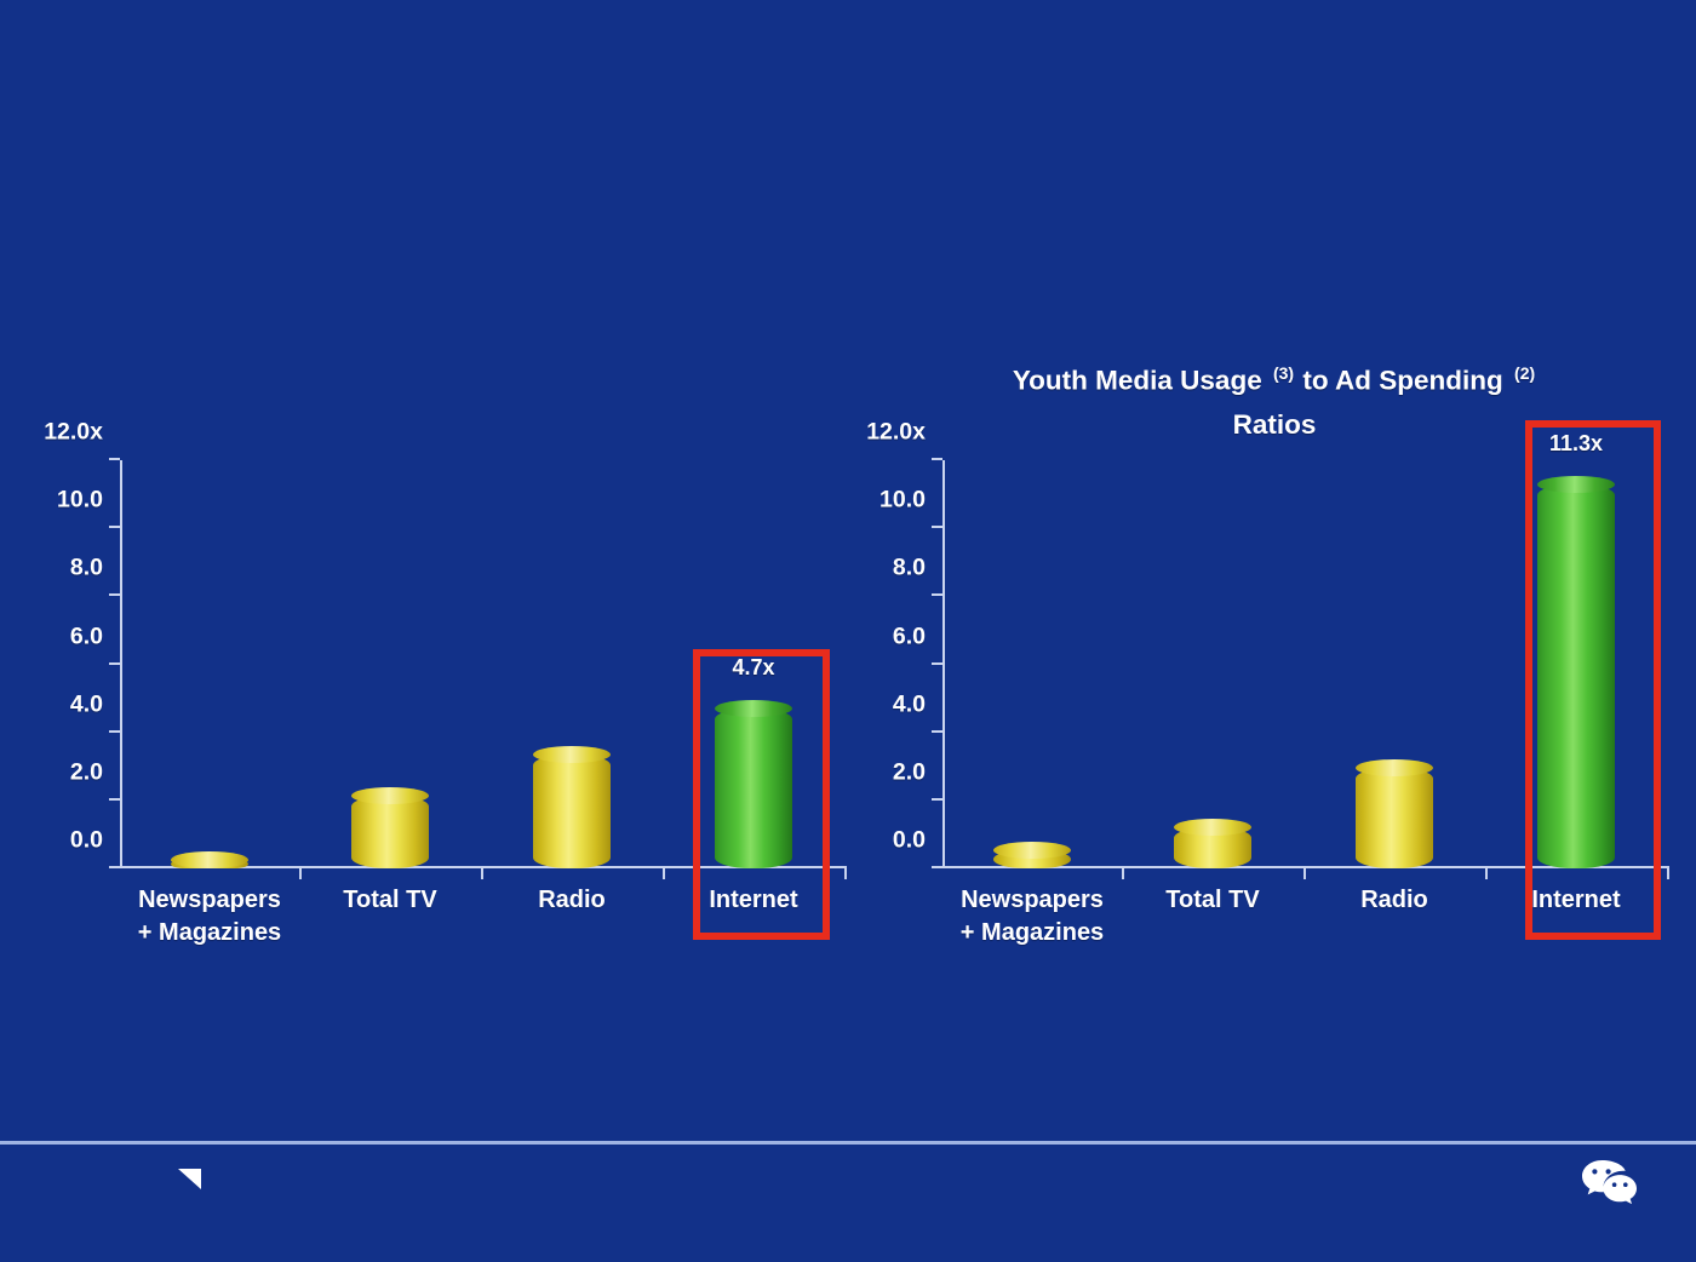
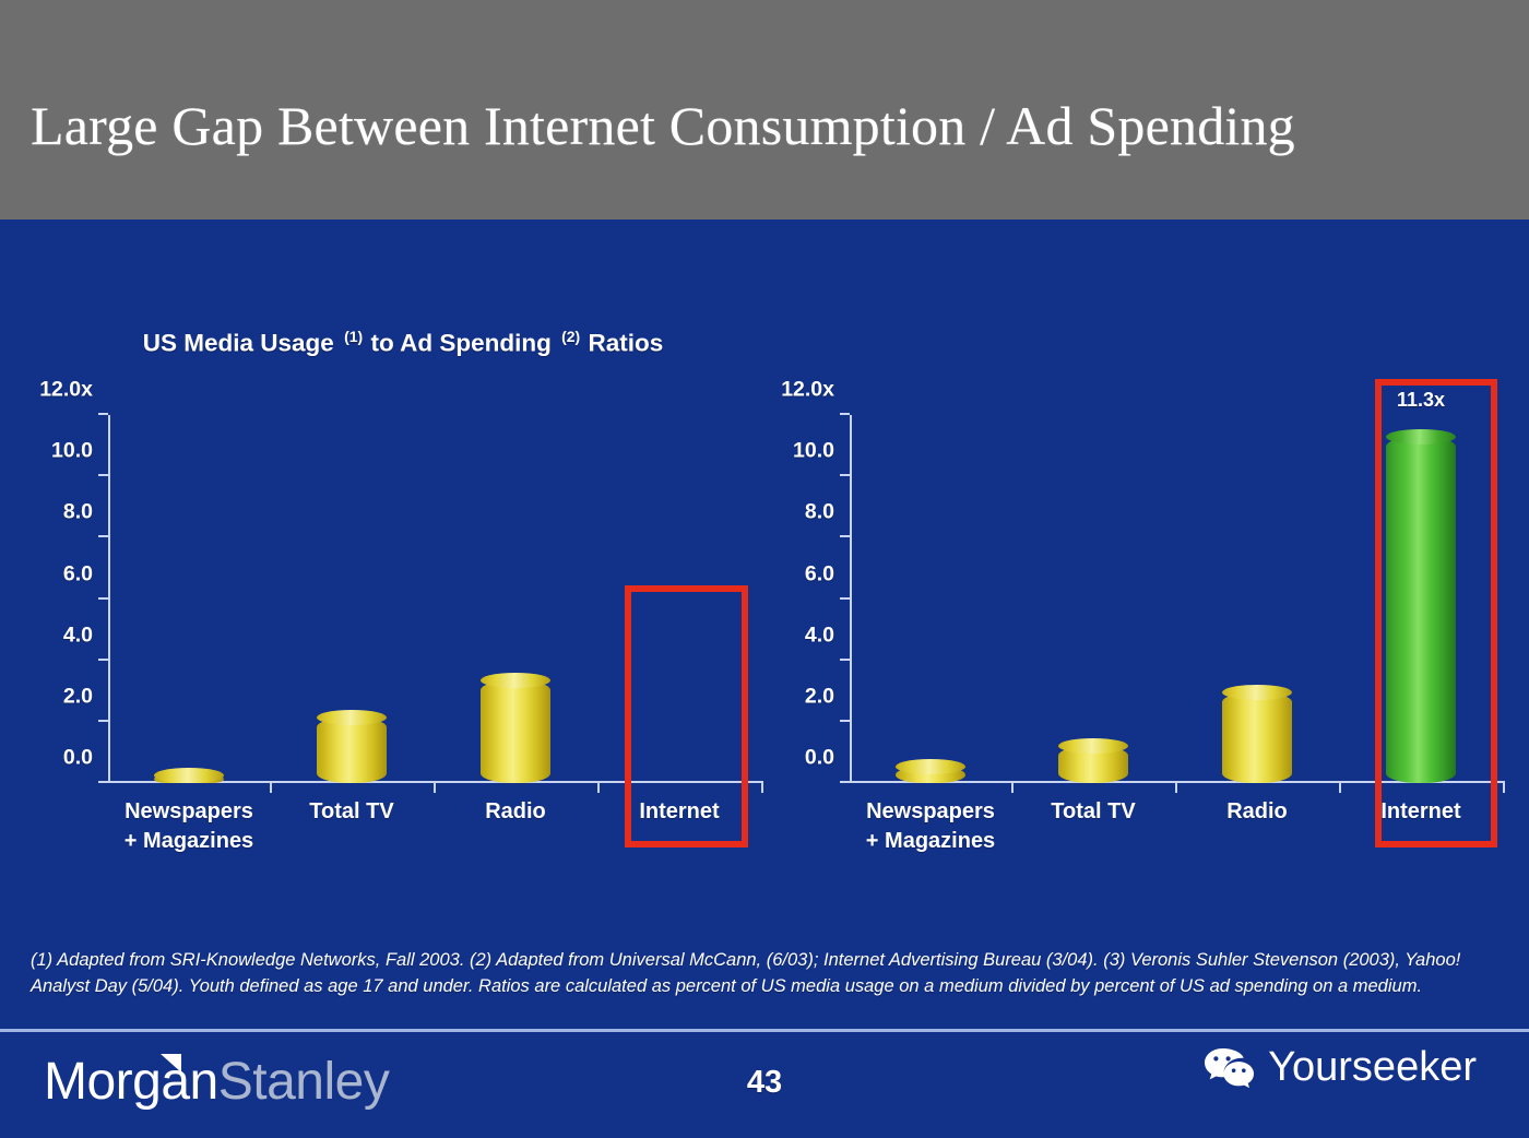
+ Large Gap Between Internet Consumption / Ad Spending
+ US Media Usage (1) to Ad Spending (2) Ratios
  0.0
  2.0
  4.0
  6.0
  8.0
  10.0
  12.0x
- 4.7x
  Newspapers
  + Magazines
  Total TV
  Radio
  Internet
- Youth Media Usage (3) to Ad Spending (2)
- Ratios
  0.0
  2.0
  4.0
  6.0
  8.0
  10.0
  12.0x
  11.3x
  Newspapers
  + Magazines
  Total TV
  Radio
  Internet
+ (1) Adapted from SRI-Knowledge Networks, Fall 2003. (2) Adapted from Universal McCann, (6/03); Internet Advertising Bureau (3/04). (3) Veronis Suhler Stevenson (2003), Yahoo! Analyst Day (5/04). Youth defined as age 17 and under. Ratios are calculated as percent of US media usage on a medium divided by percent of US ad spending on a medium.
+ MorganStanley
+ 43
+ Yourseeker
